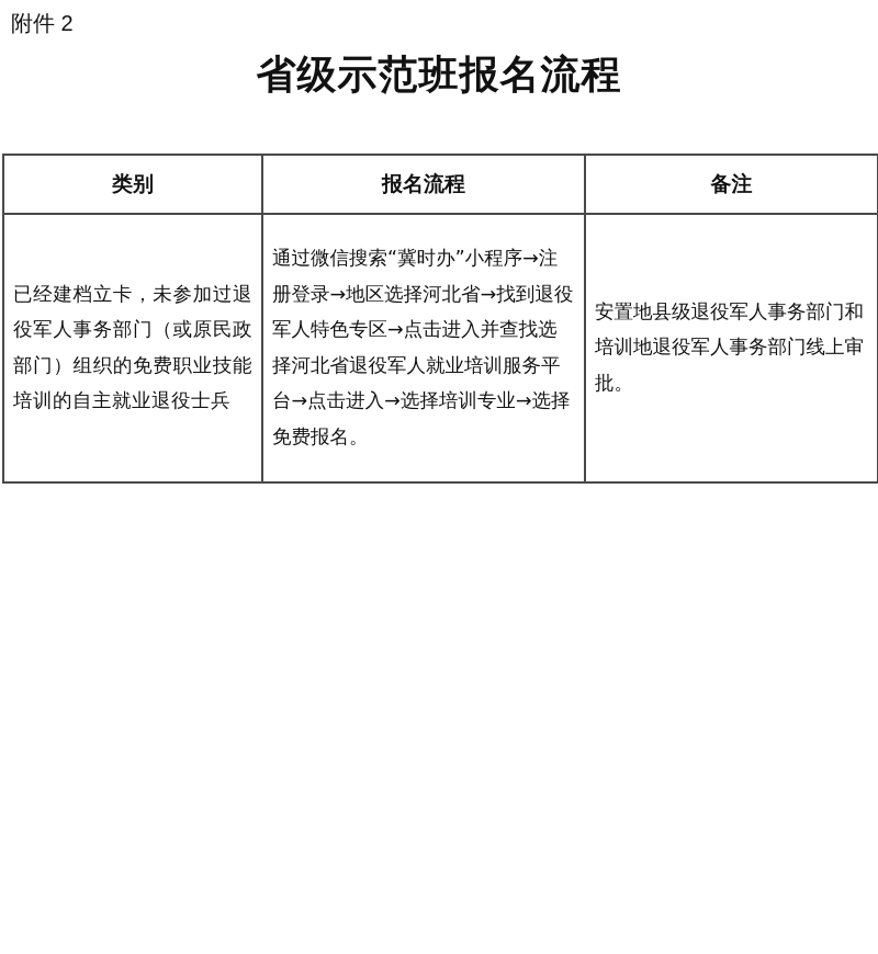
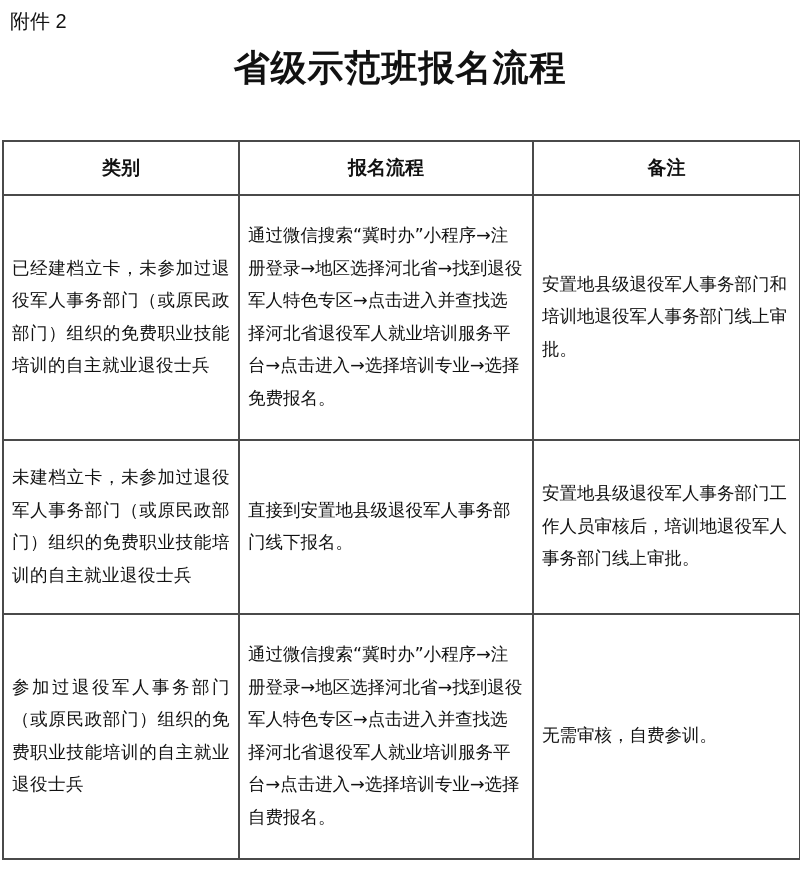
  附件 2
  省级示范班报名流程
  类别	报名流程	备注
  已经建档立卡，未参加过退役军人事务部门（或原民政部门）组织的免费职业技能培训的自主就业退役士兵	通过微信搜索“冀时办”小程序→注册登录→地区选择河北省→找到退役军人特色专区→点击进入并查找选择河北省退役军人就业培训服务平台→点击进入→选择培训专业→选择免费报名。	安置地县级退役军人事务部门和培训地退役军人事务部门线上审批。
+ 未建档立卡，未参加过退役军人事务部门（或原民政部门）组织的免费职业技能培训的自主就业退役士兵	直接到安置地县级退役军人事务部门线下报名。	安置地县级退役军人事务部门工作人员审核后，培训地退役军人事务部门线上审批。
+ 参加过退役军人事务部门（或原民政部门）组织的免费职业技能培训的自主就业退役士兵	通过微信搜索“冀时办”小程序→注册登录→地区选择河北省→找到退役军人特色专区→点击进入并查找选择河北省退役军人就业培训服务平台→点击进入→选择培训专业→选择自费报名。	无需审核，自费参训。
